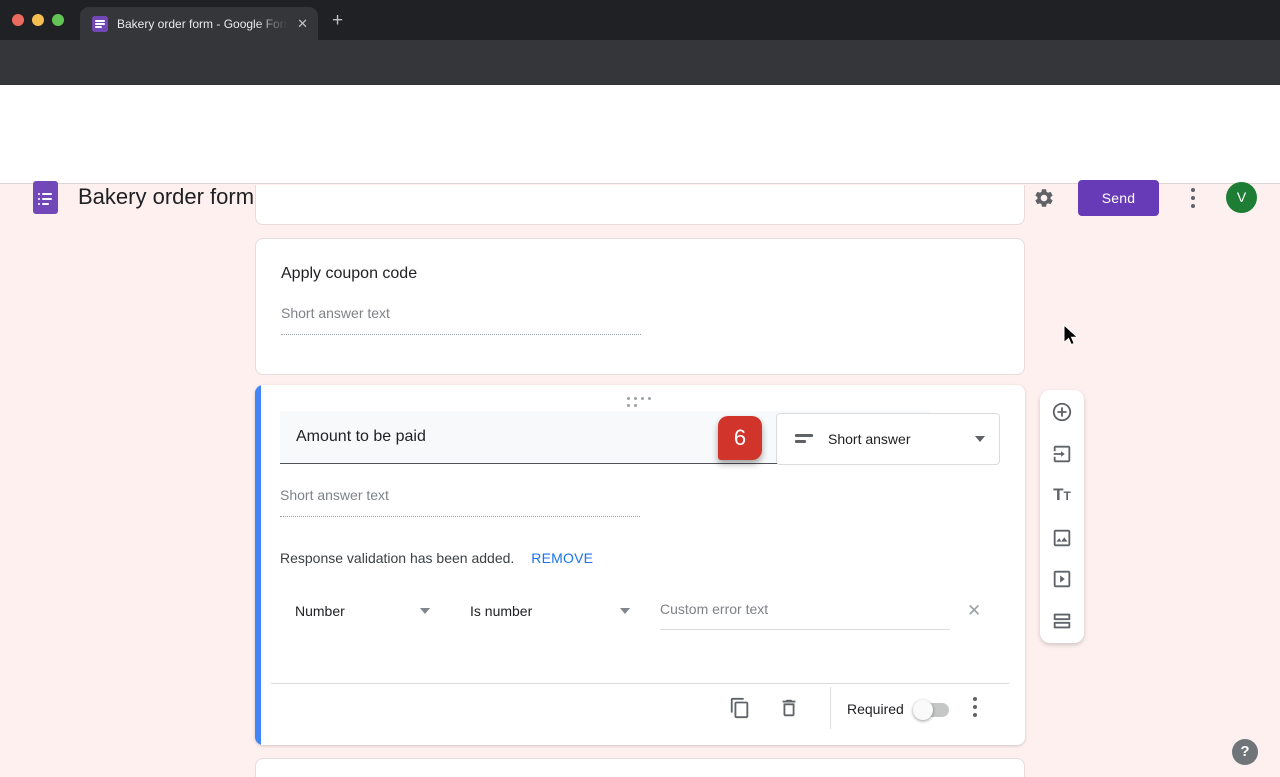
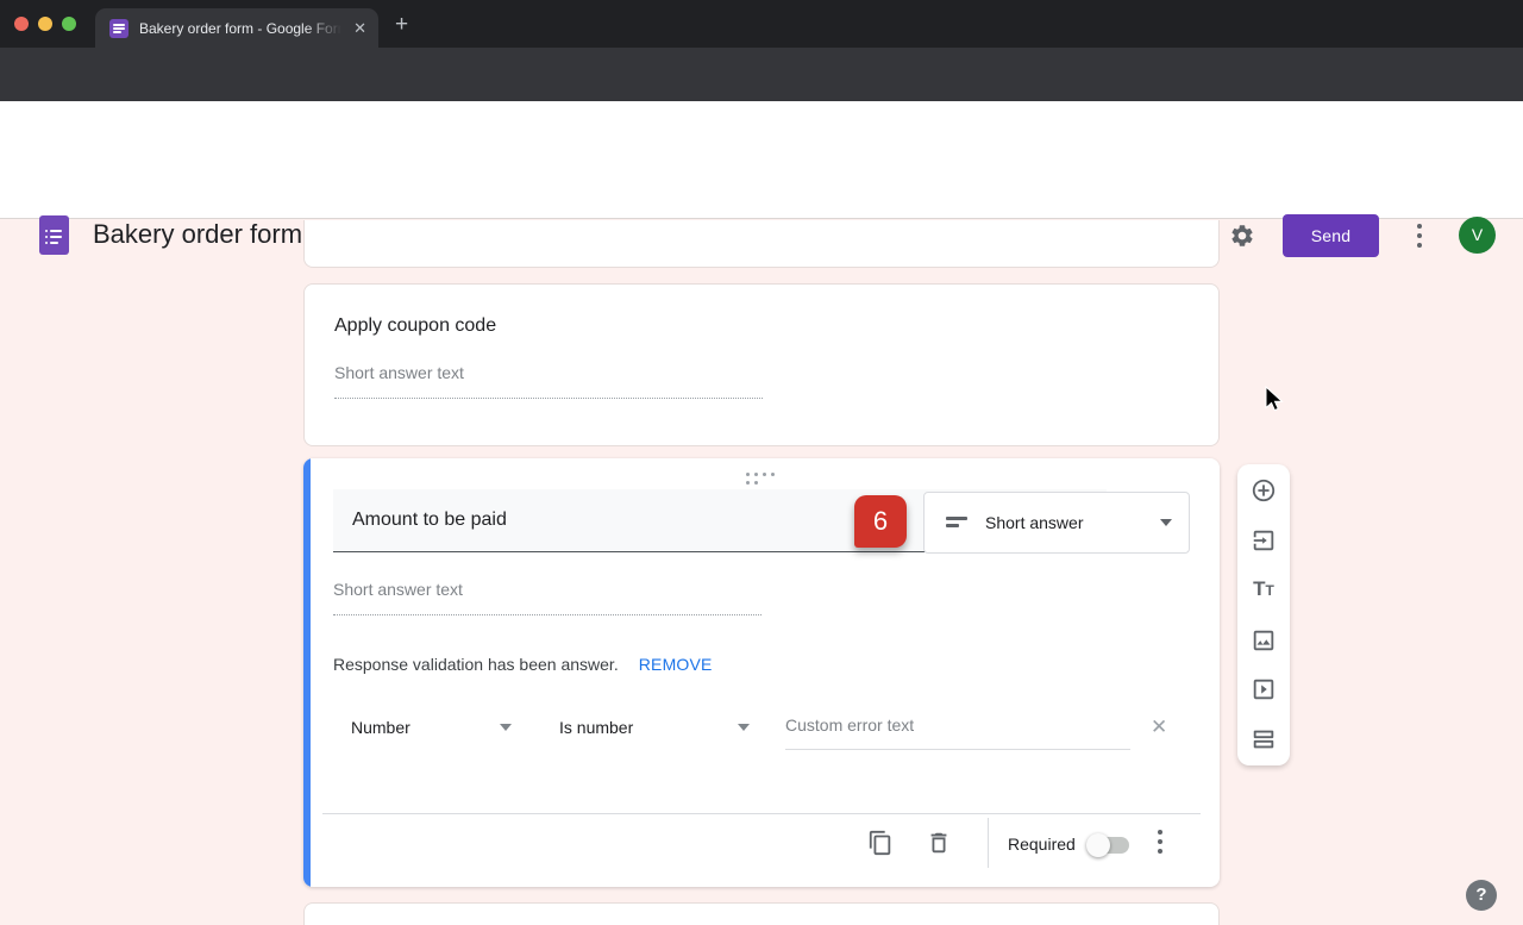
  Bakery order form - Google For
  ✕
  +
  Bakery order form
  Send
  V
  Apply coupon code
  Short answer text
  Amount to be paid
  6
  Short answer
  Short answer text
- Response validation has been added.
+ Response validation has been answer.
  REMOVE
  Number
  Is number
  Custom error text
  ✕
  Required
  TT
  ?
